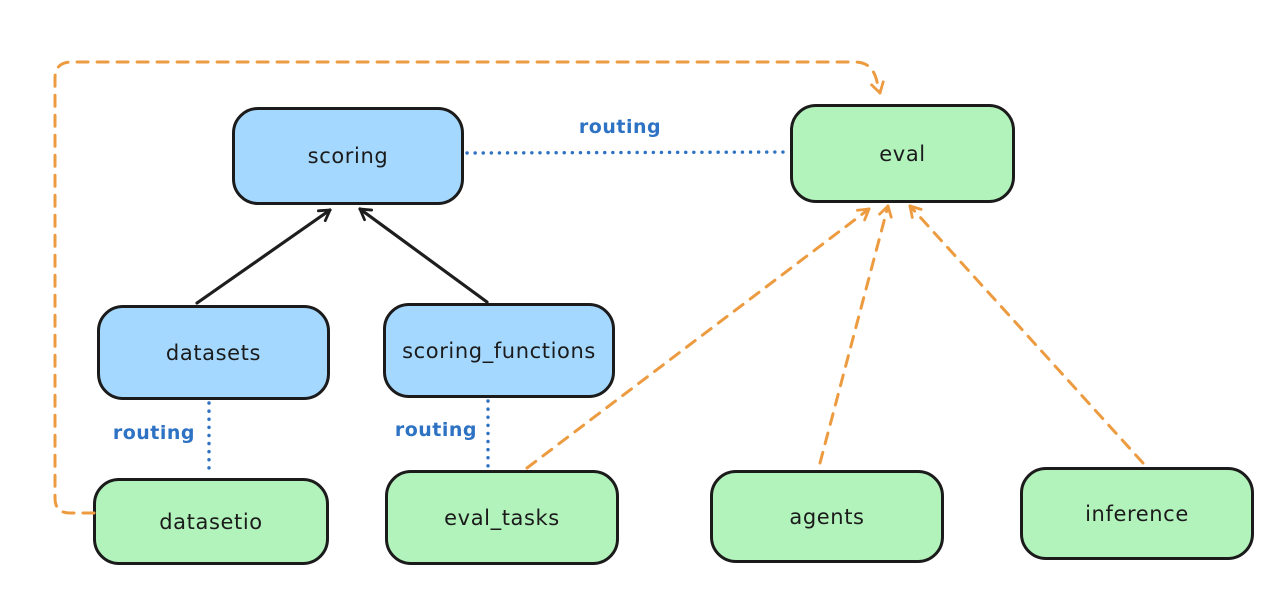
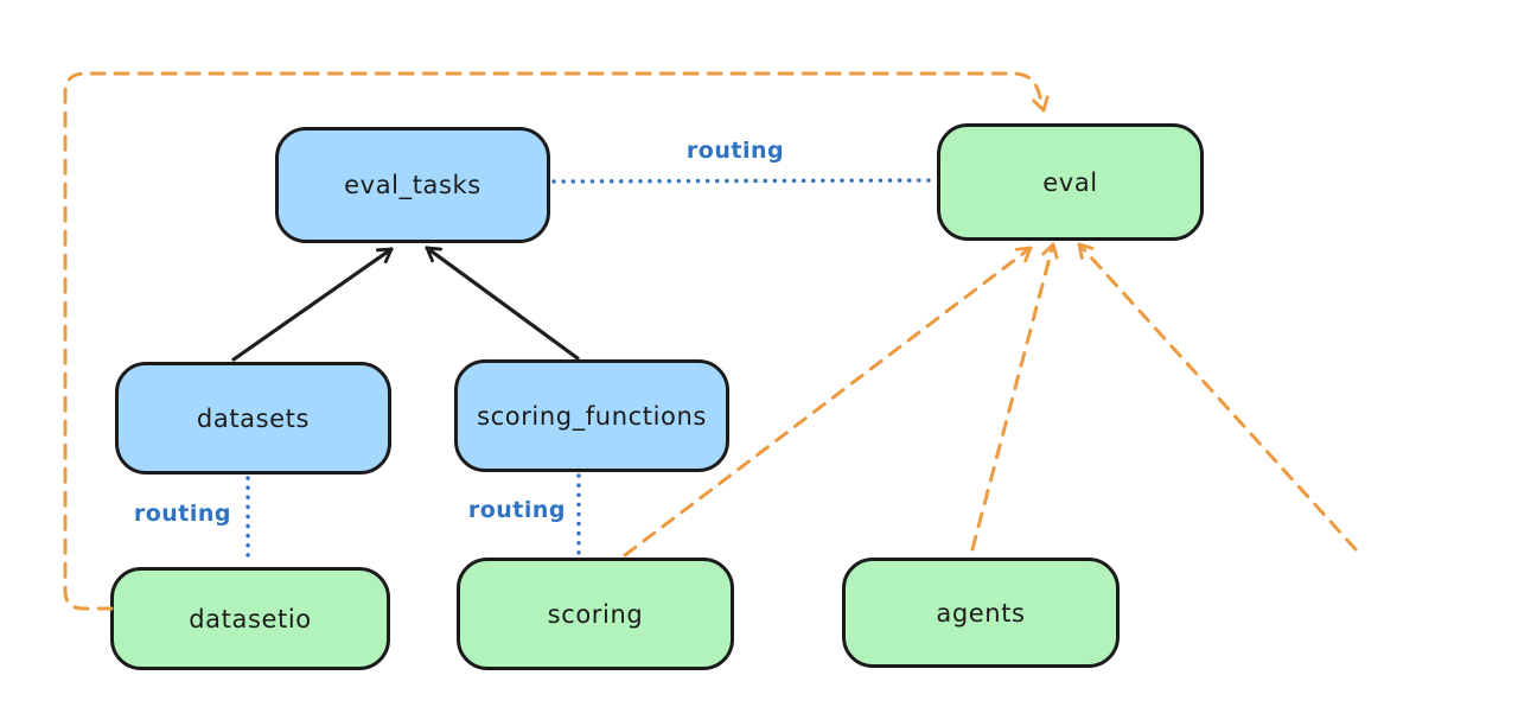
- scoring
+ eval_tasks
  eval
  datasets
  scoring_functions
  datasetio
- eval_tasks
+ scoring
  agents
- inference
  routing
  routing
  routing
